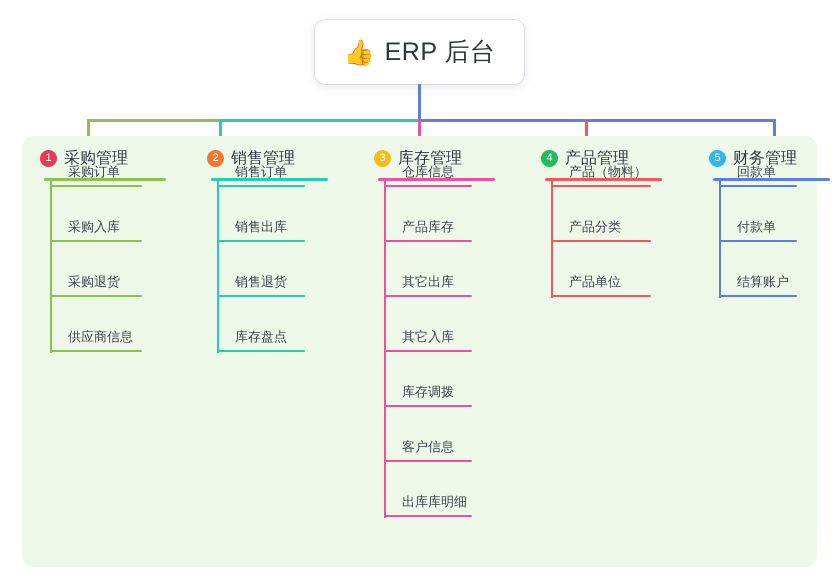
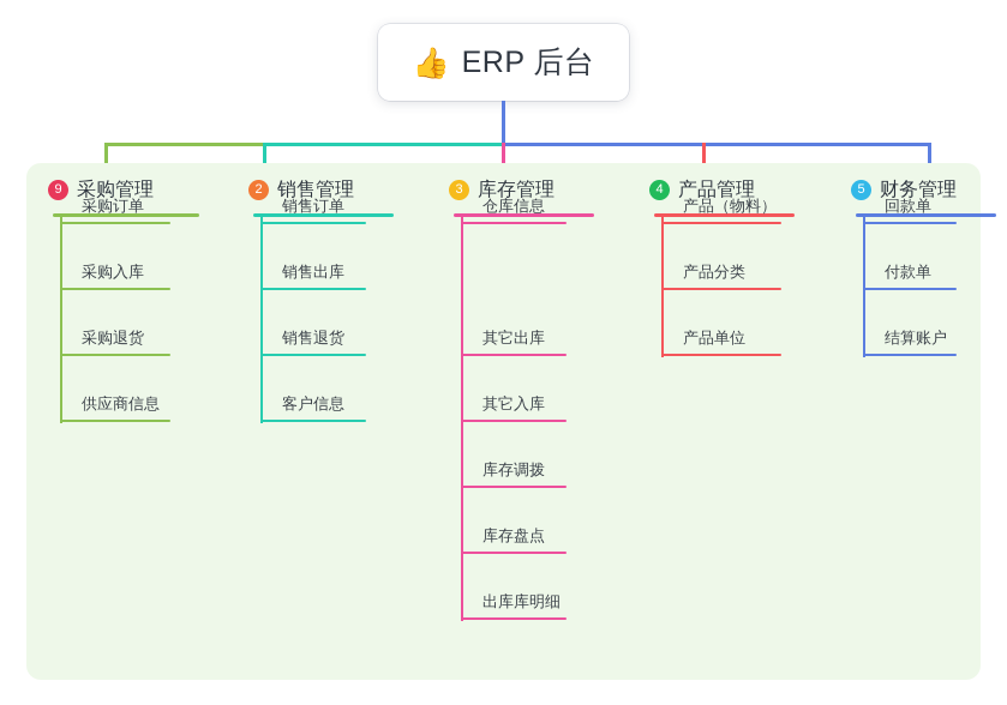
  👍
  ERP 后台
- 1
+ 9
  采购管理
  采购订单
  采购入库
  采购退货
  供应商信息
  2
  销售管理
  销售订单
  销售出库
  销售退货
- 库存盘点
+ 客户信息
  3
  库存管理
  仓库信息
- 产品库存
  其它出库
  其它入库
  库存调拨
- 客户信息
+ 库存盘点
  出库库明细
  4
  产品管理
  产品（物料）
  产品分类
  产品单位
  5
  财务管理
  回款单
  付款单
  结算账户
